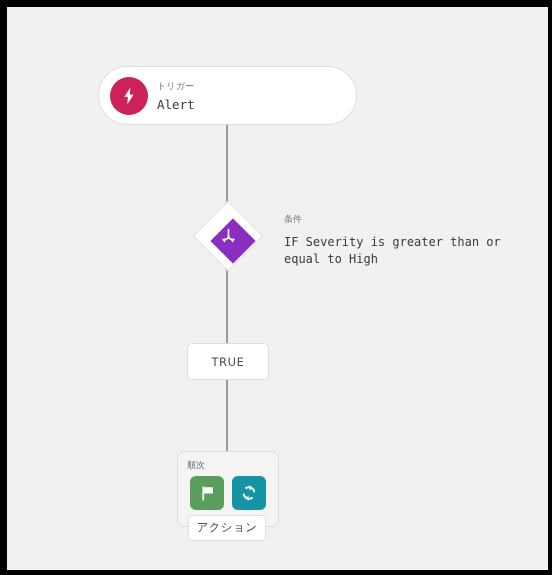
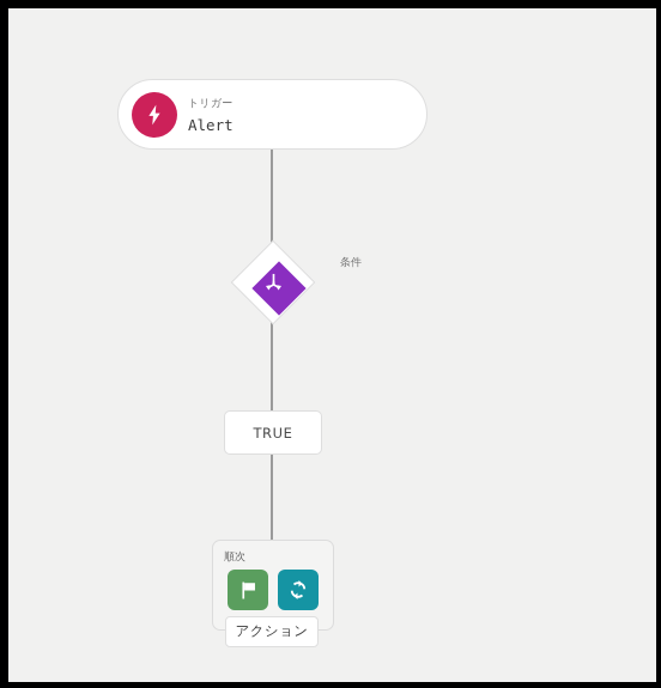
  トリガー
  Alert
  条件
- IF Severity is greater than or equal to High
  TRUE
  順次
  アクション
